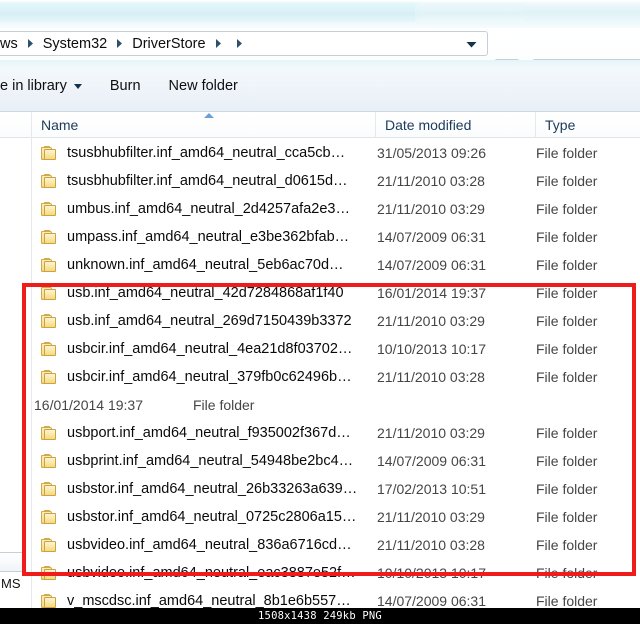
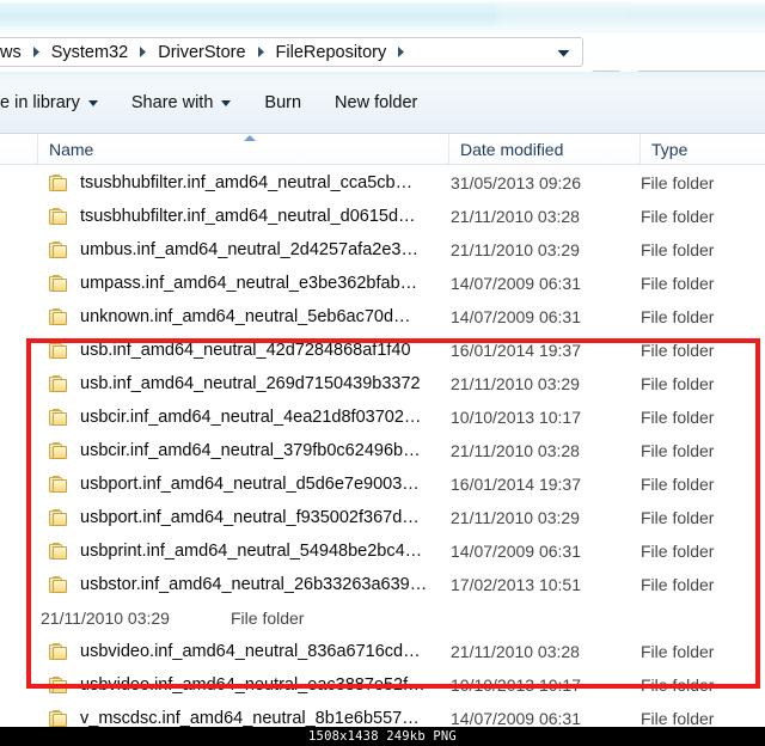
  ws
  System32
  DriverStore
+ FileRepository
  e in library
+ Share with
  Burn
  New folder
- MS
  Name
  Date modified
  Type
  tsusbhubfilter.inf_amd64_neutral_cca5cb…
  31/05/2013 09:26
  File folder
  tsusbhubfilter.inf_amd64_neutral_d0615d…
  21/11/2010 03:28
  File folder
  umbus.inf_amd64_neutral_2d4257afa2e3…
  21/11/2010 03:29
  File folder
  umpass.inf_amd64_neutral_e3be362bfab…
  14/07/2009 06:31
  File folder
  unknown.inf_amd64_neutral_5eb6ac70d…
  14/07/2009 06:31
  File folder
  usb.inf_amd64_neutral_42d7284868af1f40
  16/01/2014 19:37
  File folder
  usb.inf_amd64_neutral_269d7150439b3372
  21/11/2010 03:29
  File folder
  usbcir.inf_amd64_neutral_4ea21d8f03702…
  10/10/2013 10:17
  File folder
  usbcir.inf_amd64_neutral_379fb0c62496b…
  21/11/2010 03:28
  File folder
+ usbport.inf_amd64_neutral_d5d6e7e9003…
  16/01/2014 19:37
  File folder
  usbport.inf_amd64_neutral_f935002f367d…
  21/11/2010 03:29
  File folder
  usbprint.inf_amd64_neutral_54948be2bc4…
  14/07/2009 06:31
  File folder
  usbstor.inf_amd64_neutral_26b33263a639…
  17/02/2013 10:51
  File folder
- usbstor.inf_amd64_neutral_0725c2806a15…
  21/11/2010 03:29
  File folder
  usbvideo.inf_amd64_neutral_836a6716cd…
  21/11/2010 03:28
  File folder
  usbvideo.inf_amd64_neutral_eac3887e52f…
  10/10/2013 10:17
  File folder
  v_mscdsc.inf_amd64_neutral_8b1e6b557…
  14/07/2009 06:31
  File folder
  1508x1438 249kb PNG
